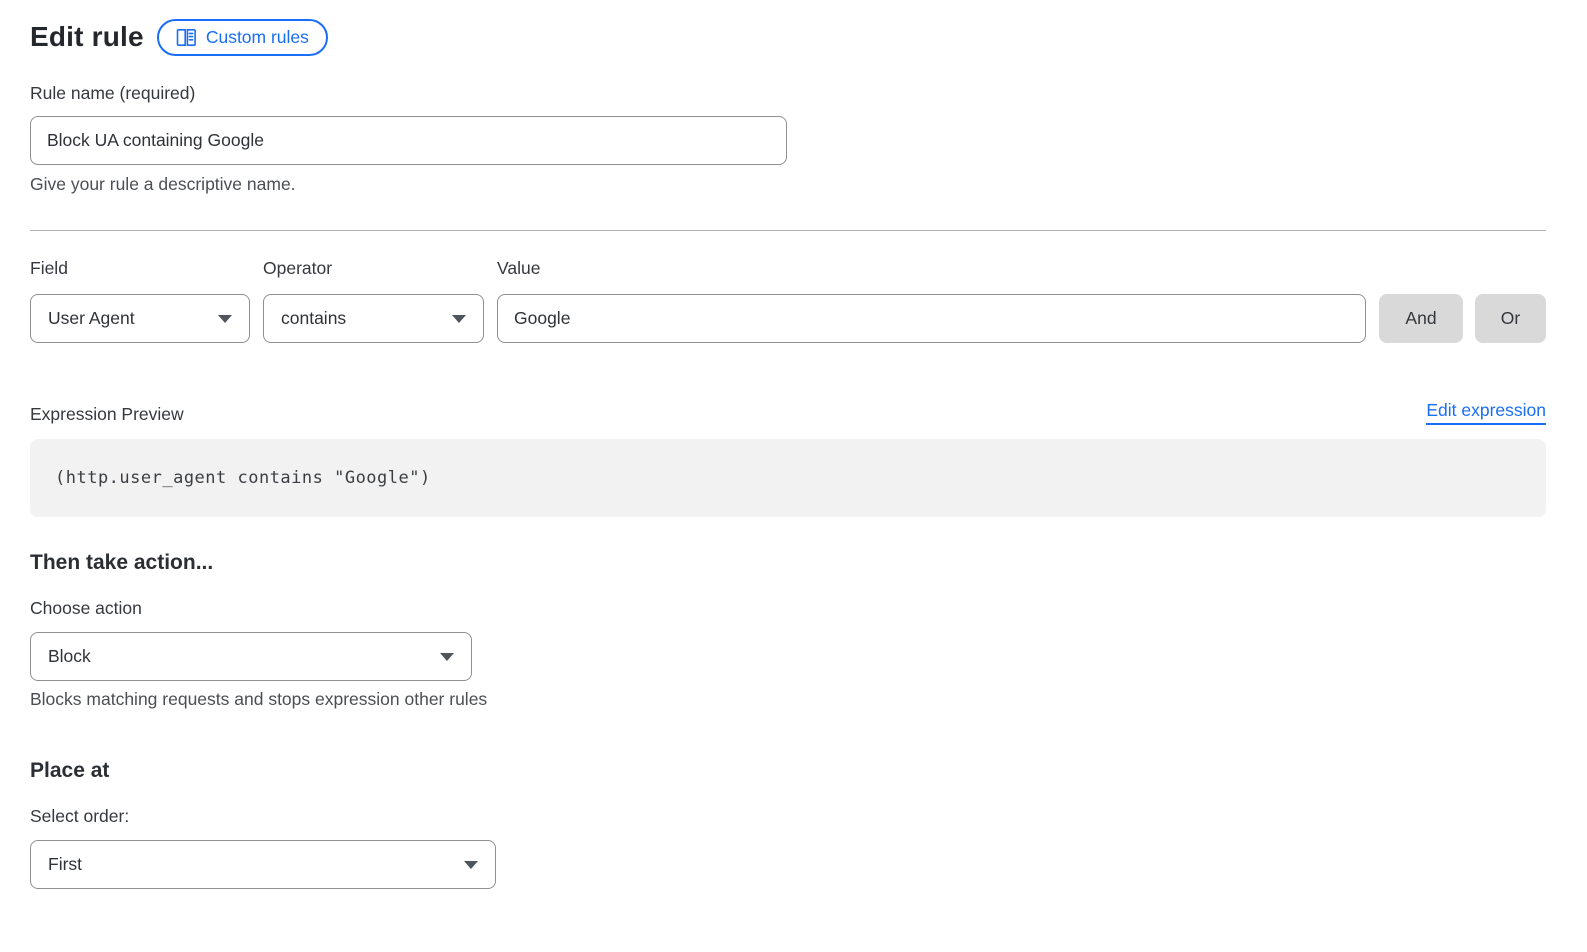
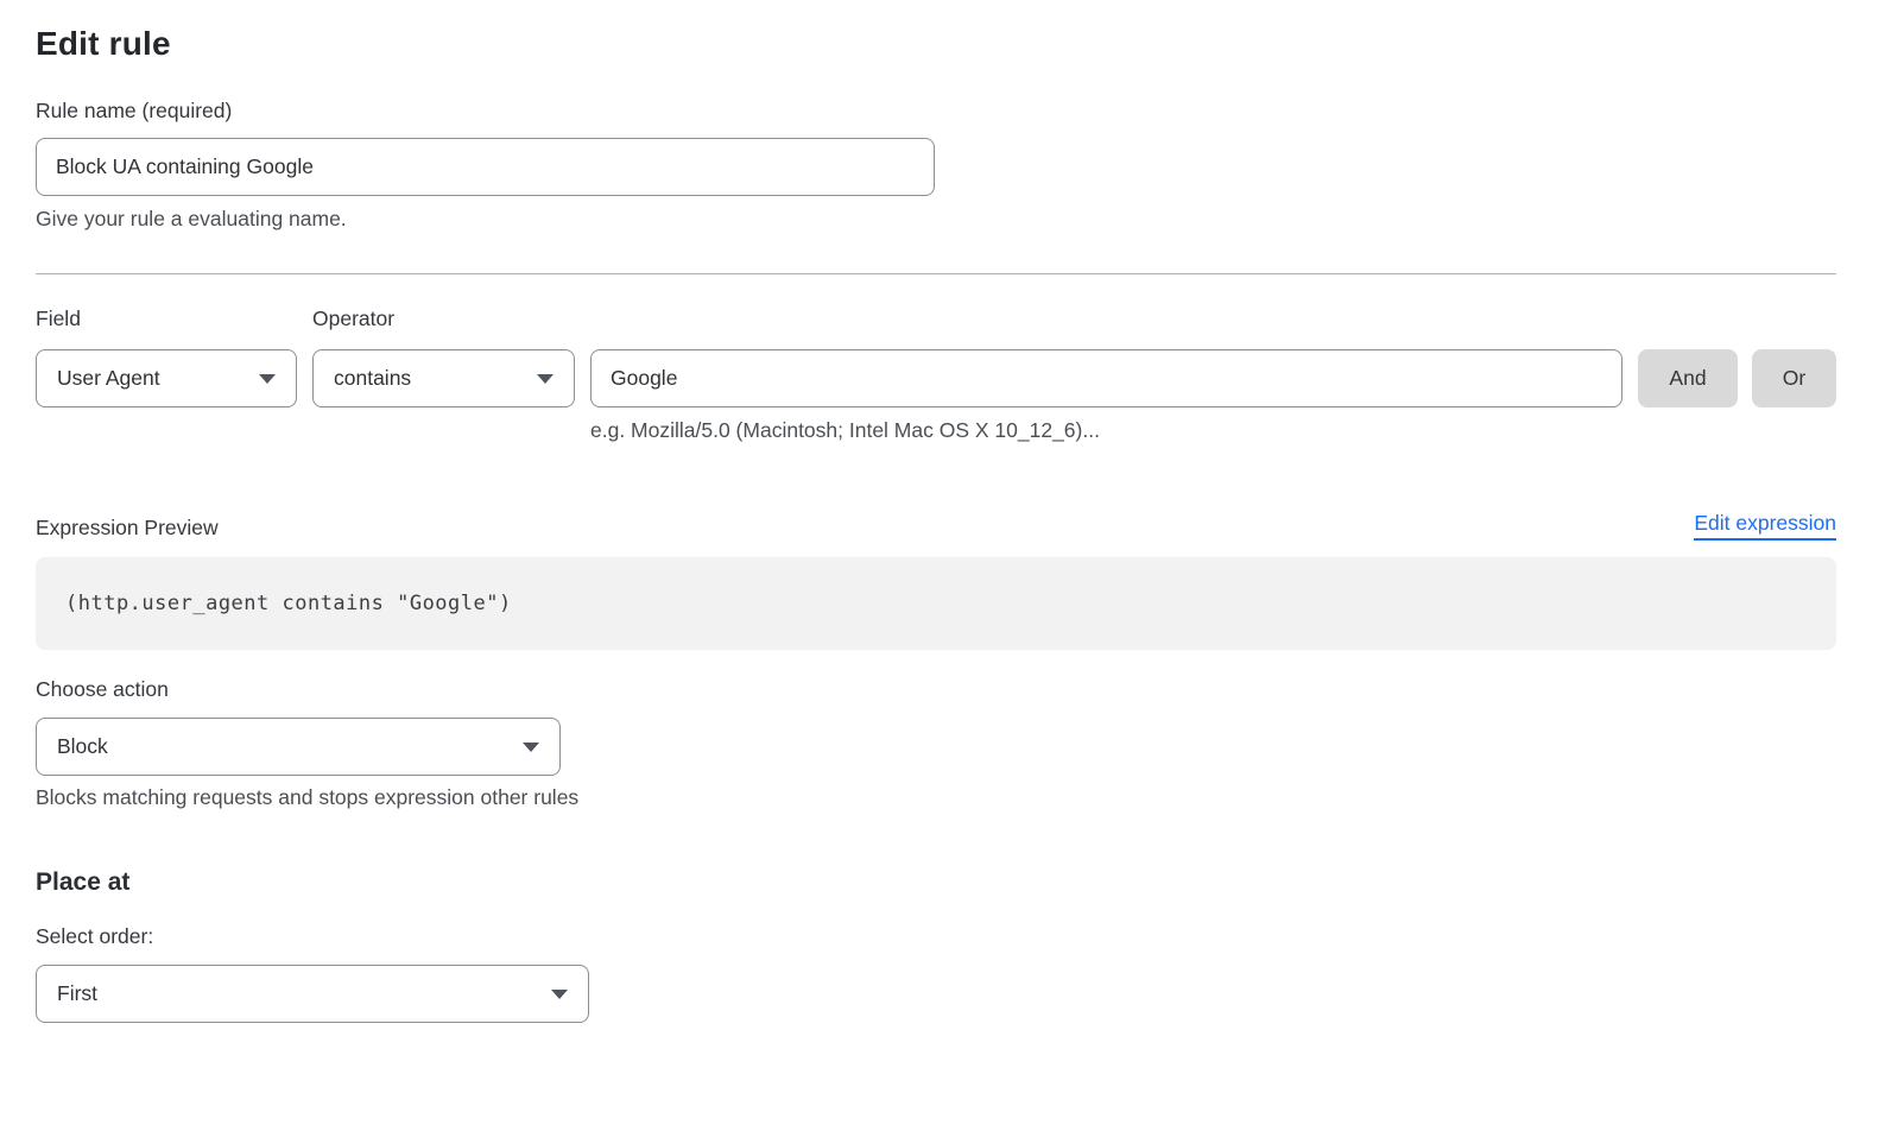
  Edit rule
- Custom rules
  Rule name (required)
  Block UA containing Google
- Give your rule a descriptive name.
+ Give your rule a evaluating name.
  Field
  User Agent
  Operator
  contains
- Value
  Google
  And
  Or
+ e.g. Mozilla/5.0 (Macintosh; Intel Mac OS X 10_12_6)...
  Expression Preview
  Edit expression
  (http.user_agent contains "Google")
- Then take action...
  Choose action
  Block
  Blocks matching requests and stops expression other rules
  Place at
  Select order:
  First
